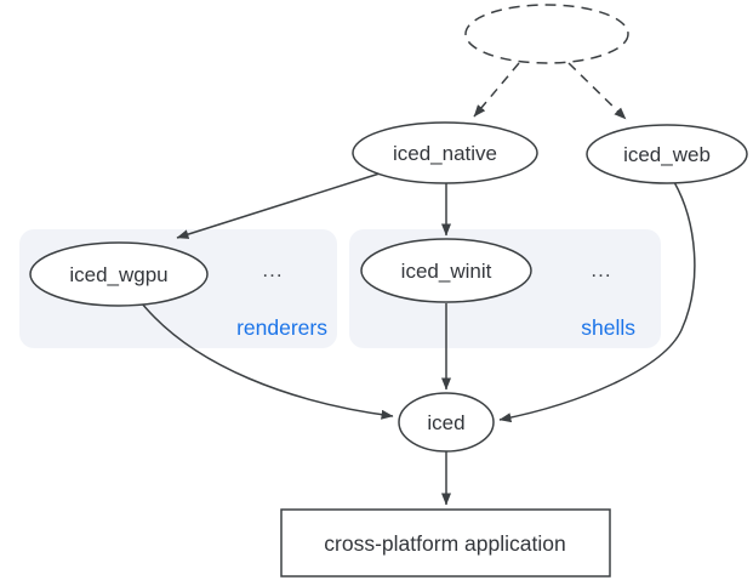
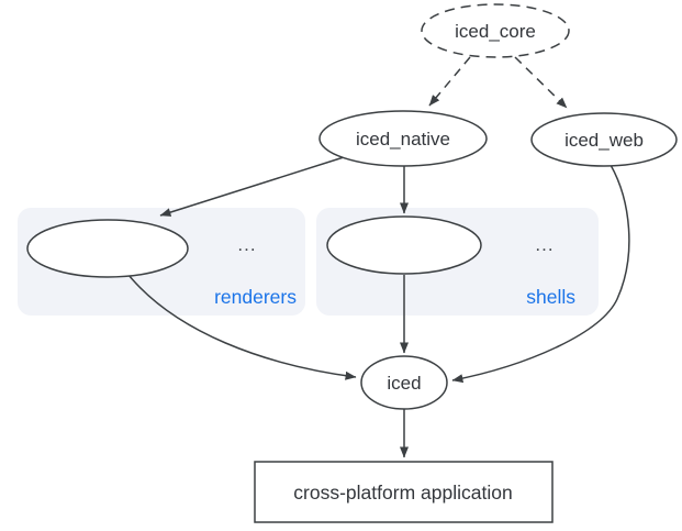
+ iced_core
  iced_native
  iced_web
- iced_wgpu
- iced_winit
  iced
  ...
  ...
  renderers
  shells
  cross-platform application
